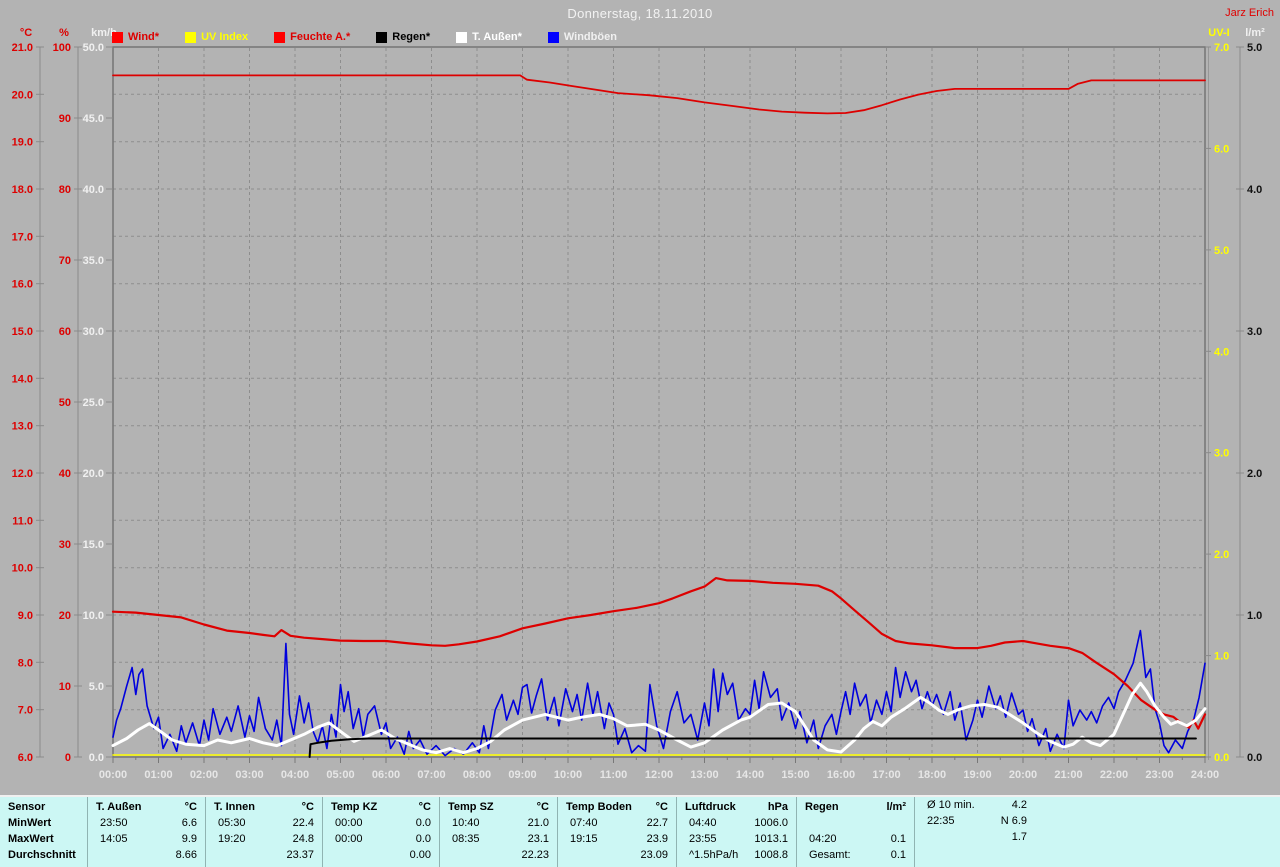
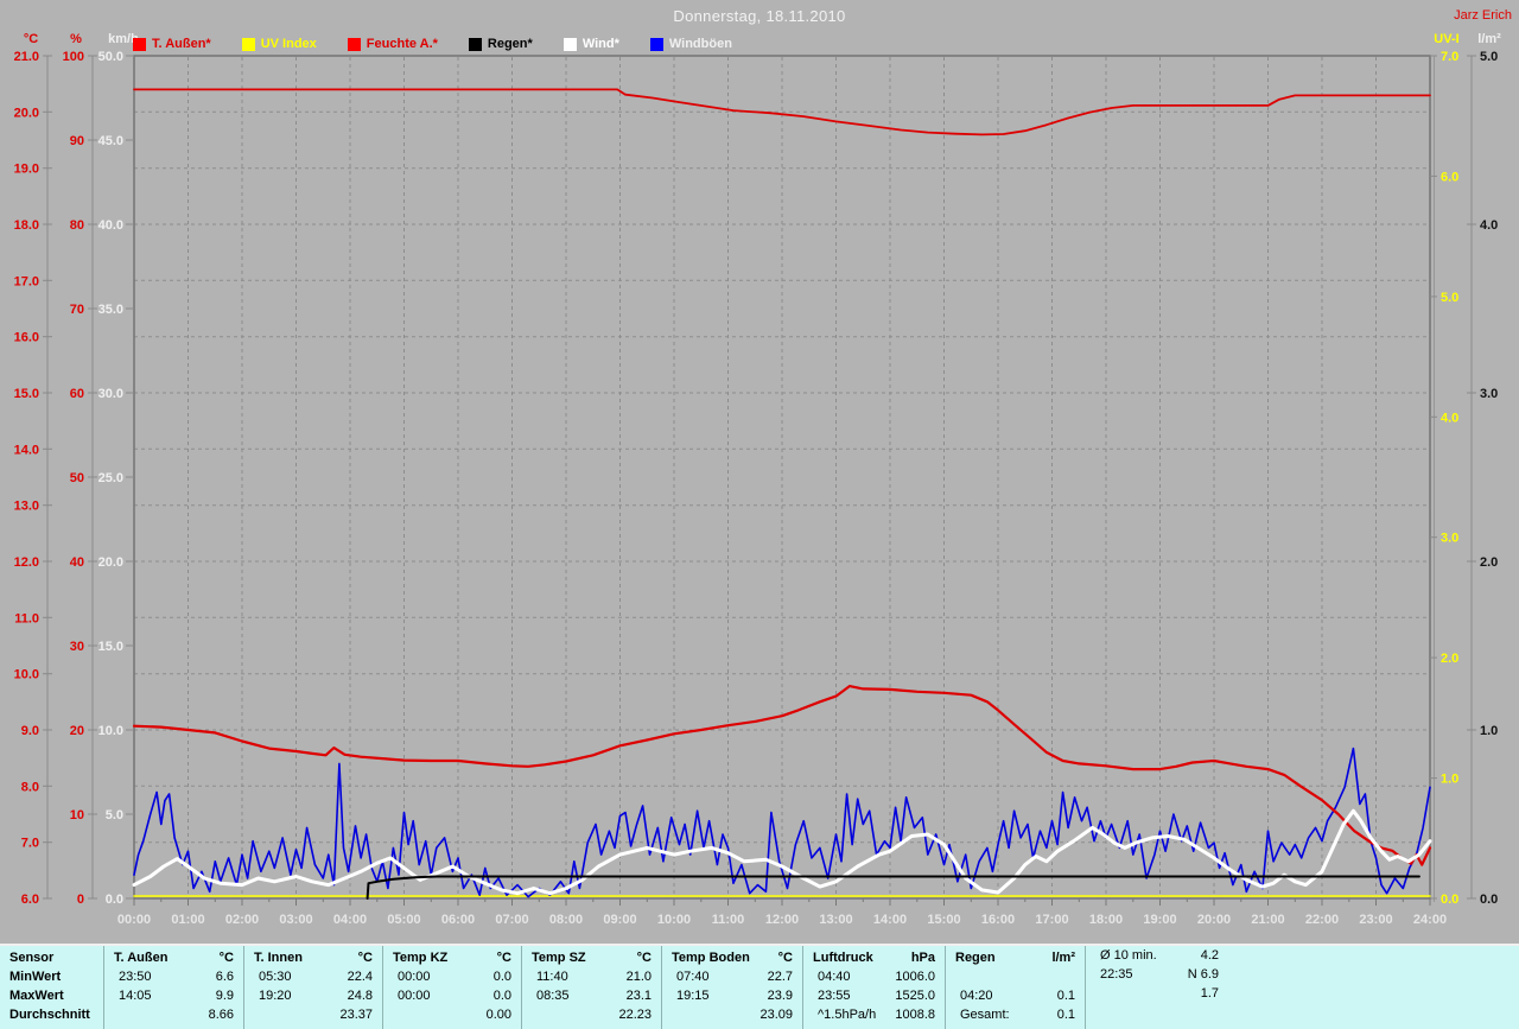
  Donnerstag, 18.11.2010
  Jarz Erich
  °C
  %
  km/
  UV-I
  l/m²
- Wind*
+ T. Außen*
  UV Index
  Feuchte A.*
  Regen*
- T. Außen*
+ Wind*
  Windböen
  21.0
  20.0
  19.0
  18.0
  17.0
  16.0
  15.0
  14.0
  13.0
  12.0
  11.0
  10.0
  9.0
  8.0
  7.0
  6.0
  100
  90
  80
  70
  60
  50
  40
  30
  20
  10
  0
  50.0
  45.0
  40.0
  35.0
  30.0
  25.0
  20.0
  15.0
  10.0
  5.0
  0.0
  7.0
  6.0
  5.0
  4.0
  3.0
  2.0
  1.0
  0.0
  5.0
  4.0
  3.0
  2.0
  1.0
  0.0
  00:00
  01:00
  02:00
  03:00
  04:00
  05:00
  06:00
  07:00
  08:00
  09:00
  10:00
  11:00
  12:00
  13:00
  14:00
  15:00
  16:00
  17:00
  18:00
  19:00
  20:00
  21:00
  22:00
  23:00
  24:00
  Sensor
  MinWert
  MaxWert
  Durchschnitt
  T. Außen
  °C
  23:50
  6.6
  14:05
  9.9
  8.66
  T. Innen
  °C
  05:30
  22.4
  19:20
  24.8
  23.37
  Temp KZ
  °C
  00:00
  0.0
  00:00
  0.0
  0.00
  Temp SZ
  °C
- 10:40
+ 11:40
  21.0
  08:35
  23.1
  22.23
  Temp Boden
  °C
  07:40
  22.7
  19:15
  23.9
  23.09
  Luftdruck
  hPa
  04:40
  1006.0
  23:55
- 1013.1
+ 1525.0
  ^1.5hPa/h
  1008.8
  Regen
  l/m²
  04:20
  0.1
  Gesamt:
  0.1
  Ø 10 min.
  4.2
  22:35
  N 6.9
  1.7
